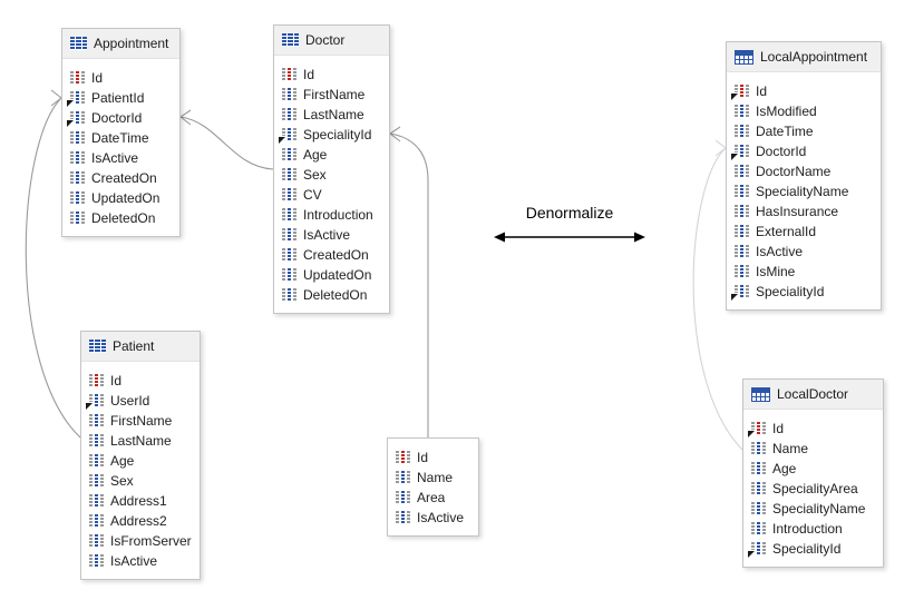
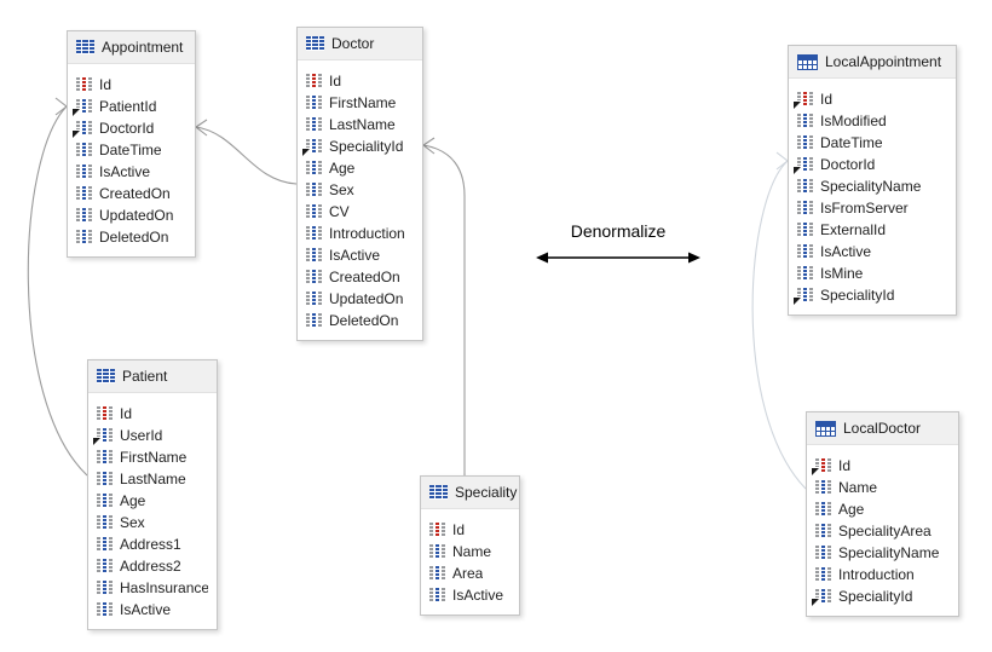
  Appointment
  Id
  PatientId
  DoctorId
  DateTime
  IsActive
  CreatedOn
  UpdatedOn
  DeletedOn
  Doctor
  Id
  FirstName
  LastName
  SpecialityId
  Age
  Sex
  CV
  Introduction
  IsActive
  CreatedOn
  UpdatedOn
  DeletedOn
  LocalAppointment
  Id
  IsModified
  DateTime
  DoctorId
- DoctorName
  SpecialityName
- HasInsurance
+ IsFromServer
  ExternalId
  IsActive
  IsMine
  SpecialityId
  Patient
  Id
  UserId
  FirstName
  LastName
  Age
  Sex
  Address1
  Address2
- IsFromServer
+ HasInsurance
  IsActive
+ Speciality
  Id
  Name
  Area
  IsActive
  LocalDoctor
  Id
  Name
  Age
  SpecialityArea
  SpecialityName
  Introduction
  SpecialityId
  Denormalize
